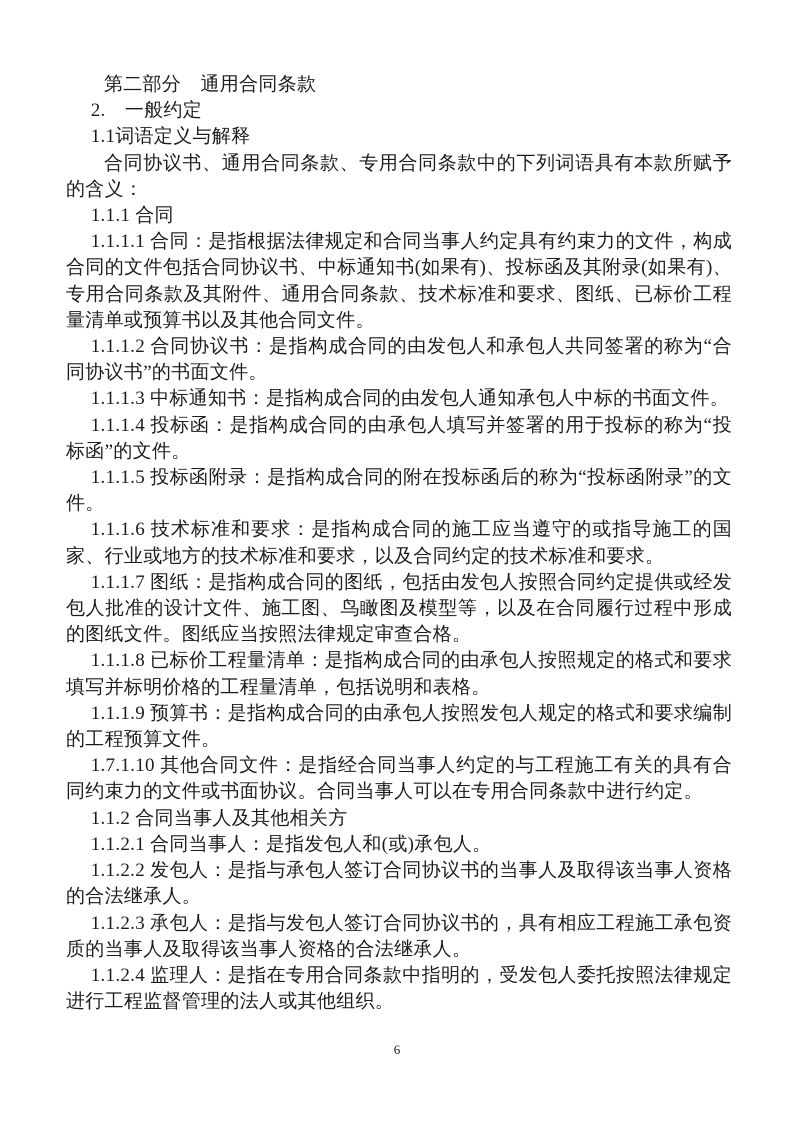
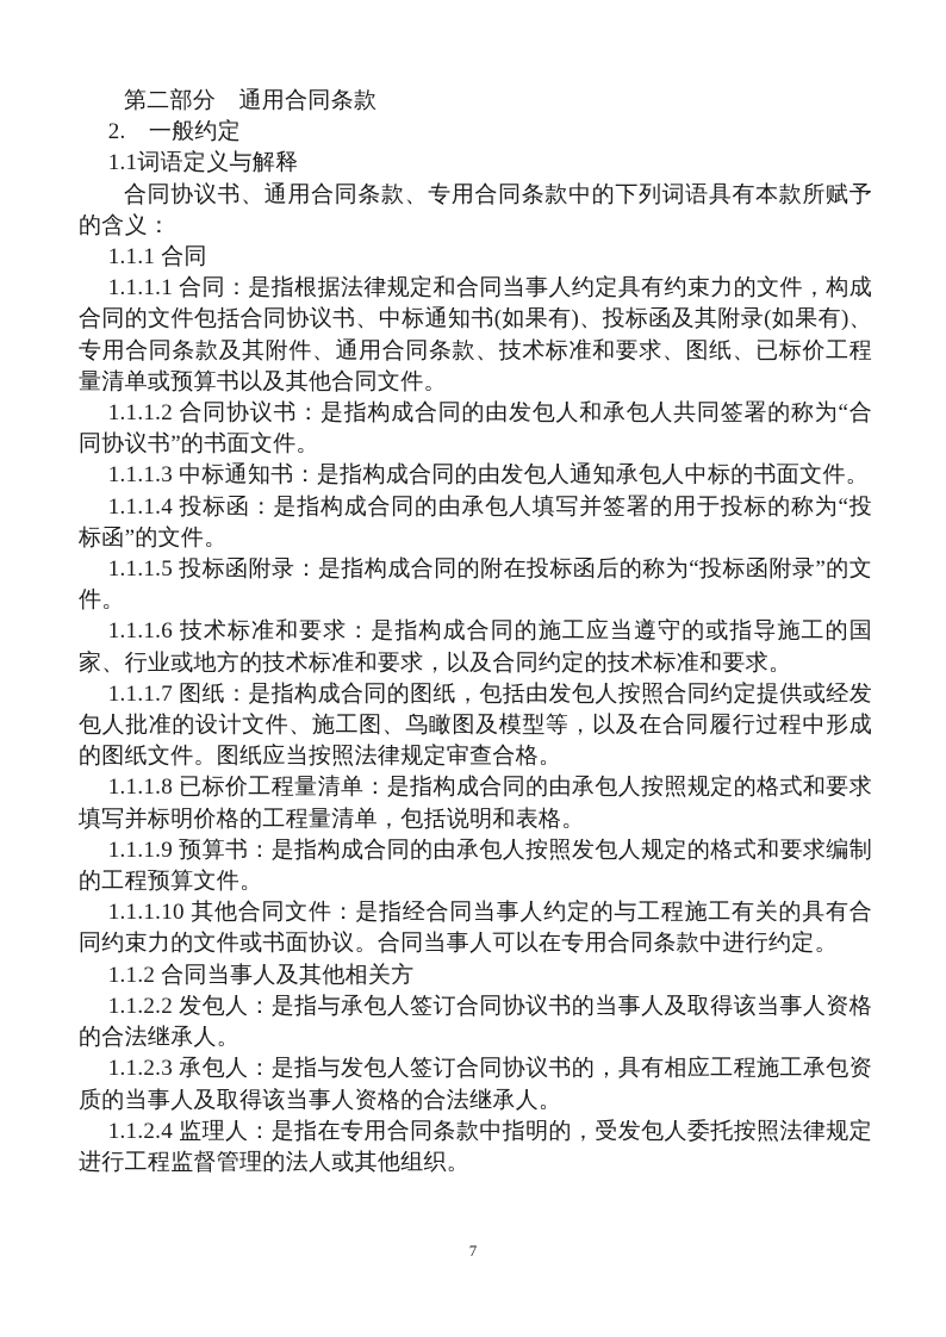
  第二部分 通用合同条款
  2. 一般约定
  1.1词语定义与解释
  合同协议书、通用合同条款、专用合同条款中的下列词语具有本款所赋予的含义：
  1.1.1 合同
  1.1.1.1 合同：是指根据法律规定和合同当事人约定具有约束力的文件，构成合同的文件包括合同协议书、中标通知书(如果有)、投标函及其附录(如果有)、专用合同条款及其附件、通用合同条款、技术标准和要求、图纸、已标价工程量清单或预算书以及其他合同文件。
  1.1.1.2 合同协议书：是指构成合同的由发包人和承包人共同签署的称为“合同协议书”的书面文件。
  1.1.1.3 中标通知书：是指构成合同的由发包人通知承包人中标的书面文件。
  1.1.1.4 投标函：是指构成合同的由承包人填写并签署的用于投标的称为“投标函”的文件。
  1.1.1.5 投标函附录：是指构成合同的附在投标函后的称为“投标函附录”的文件。
  1.1.1.6 技术标准和要求：是指构成合同的施工应当遵守的或指导施工的国家、行业或地方的技术标准和要求，以及合同约定的技术标准和要求。
  1.1.1.7 图纸：是指构成合同的图纸，包括由发包人按照合同约定提供或经发包人批准的设计文件、施工图、鸟瞰图及模型等，以及在合同履行过程中形成的图纸文件。图纸应当按照法律规定审查合格。
  1.1.1.8 已标价工程量清单：是指构成合同的由承包人按照规定的格式和要求填写并标明价格的工程量清单，包括说明和表格。
  1.1.1.9 预算书：是指构成合同的由承包人按照发包人规定的格式和要求编制的工程预算文件。
- 1.7.1.10 其他合同文件：是指经合同当事人约定的与工程施工有关的具有合同约束力的文件或书面协议。合同当事人可以在专用合同条款中进行约定。
+ 1.1.1.10 其他合同文件：是指经合同当事人约定的与工程施工有关的具有合同约束力的文件或书面协议。合同当事人可以在专用合同条款中进行约定。
  1.1.2 合同当事人及其他相关方
- 1.1.2.1 合同当事人：是指发包人和(或)承包人。
  1.1.2.2 发包人：是指与承包人签订合同协议书的当事人及取得该当事人资格的合法继承人。
  1.1.2.3 承包人：是指与发包人签订合同协议书的，具有相应工程施工承包资质的当事人及取得该当事人资格的合法继承人。
  1.1.2.4 监理人：是指在专用合同条款中指明的，受发包人委托按照法律规定进行工程监督管理的法人或其他组织。
- 6
+ 7
